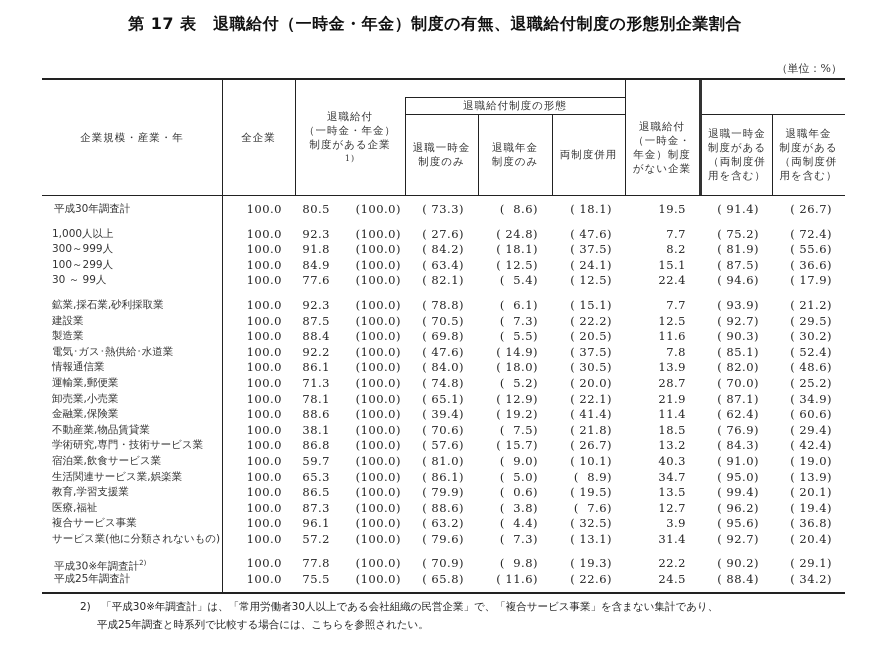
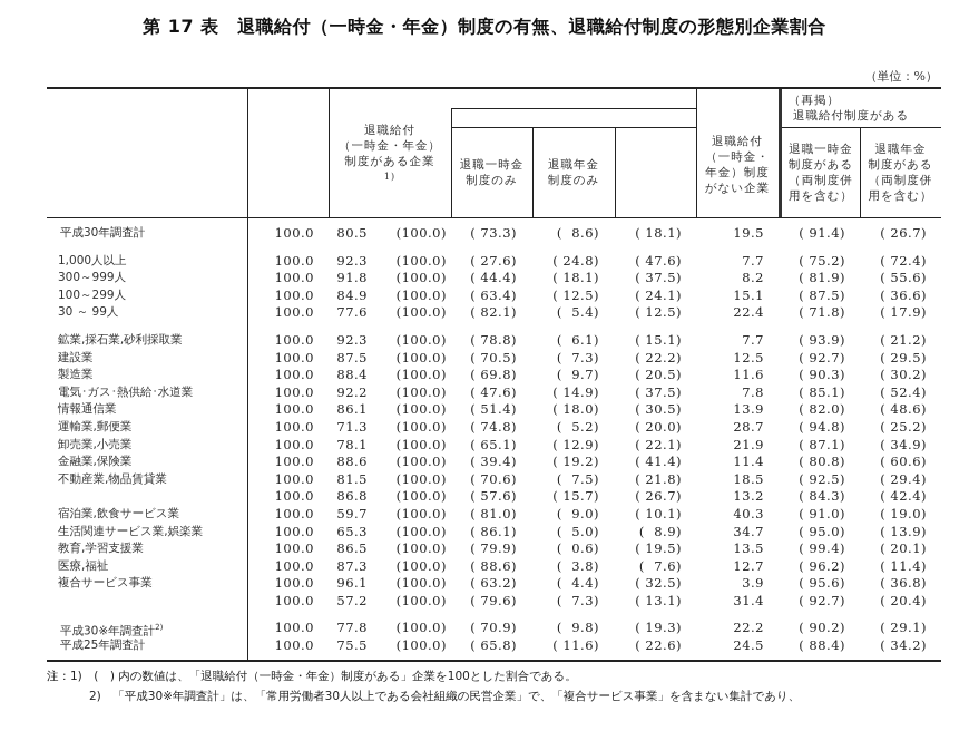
  第 17 表 退職給付（一時金・年金）制度の有無、退職給付制度の形態別企業割合
  （単位：%）
- 企業規模・産業・年
- 全企業
  退職給付
  （一時金・年金）
  制度がある企業
  1)
- 退職給付制度の形態
  退職一時金
  制度のみ
  退職年金
  制度のみ
- 両制度併用
  退職給付
  （一時金・
  年金）制度
  がない企業
+ （再掲）
+ 退職給付制度がある
  退職一時金
  制度がある
  （両制度併
  用を含む）
  退職年金
  制度がある
  （両制度併
  用を含む）
  平成30年調査計
  100.0
  80.5
  (100.0)
  ( 73.3)
  ( 8.6)
  ( 18.1)
  19.5
  ( 91.4)
  ( 26.7)
  1,000人以上
  100.0
  92.3
  (100.0)
  ( 27.6)
  ( 24.8)
  ( 47.6)
  7.7
  ( 75.2)
  ( 72.4)
  300～999人
  100.0
  91.8
  (100.0)
- ( 84.2)
+ ( 44.4)
  ( 18.1)
  ( 37.5)
  8.2
  ( 81.9)
  ( 55.6)
  100～299人
  100.0
  84.9
  (100.0)
  ( 63.4)
  ( 12.5)
  ( 24.1)
  15.1
  ( 87.5)
  ( 36.6)
  30 ～ 99人
  100.0
  77.6
  (100.0)
  ( 82.1)
  ( 5.4)
  ( 12.5)
  22.4
- ( 94.6)
+ ( 71.8)
  ( 17.9)
  鉱業,採石業,砂利採取業
  100.0
  92.3
  (100.0)
  ( 78.8)
  ( 6.1)
  ( 15.1)
  7.7
  ( 93.9)
  ( 21.2)
  建設業
  100.0
  87.5
  (100.0)
  ( 70.5)
  ( 7.3)
  ( 22.2)
  12.5
  ( 92.7)
  ( 29.5)
  製造業
  100.0
  88.4
  (100.0)
  ( 69.8)
- ( 5.5)
+ ( 9.7)
  ( 20.5)
  11.6
  ( 90.3)
  ( 30.2)
  電気･ガス･熱供給･水道業
  100.0
  92.2
  (100.0)
  ( 47.6)
  ( 14.9)
  ( 37.5)
  7.8
  ( 85.1)
  ( 52.4)
  情報通信業
  100.0
  86.1
  (100.0)
- ( 84.0)
+ ( 51.4)
  ( 18.0)
  ( 30.5)
  13.9
  ( 82.0)
  ( 48.6)
  運輸業,郵便業
  100.0
  71.3
  (100.0)
  ( 74.8)
  ( 5.2)
  ( 20.0)
  28.7
- ( 70.0)
+ ( 94.8)
  ( 25.2)
  卸売業,小売業
  100.0
  78.1
  (100.0)
  ( 65.1)
  ( 12.9)
  ( 22.1)
  21.9
  ( 87.1)
  ( 34.9)
  金融業,保険業
  100.0
  88.6
  (100.0)
  ( 39.4)
  ( 19.2)
  ( 41.4)
  11.4
- ( 62.4)
+ ( 80.8)
  ( 60.6)
  不動産業,物品賃貸業
  100.0
- 38.1
+ 81.5
  (100.0)
  ( 70.6)
  ( 7.5)
  ( 21.8)
  18.5
- ( 76.9)
+ ( 92.5)
  ( 29.4)
- 学術研究,専門・技術サービス業
  100.0
  86.8
  (100.0)
  ( 57.6)
  ( 15.7)
  ( 26.7)
  13.2
  ( 84.3)
  ( 42.4)
  宿泊業,飲食サービス業
  100.0
  59.7
  (100.0)
  ( 81.0)
  ( 9.0)
  ( 10.1)
  40.3
  ( 91.0)
  ( 19.0)
  生活関連サービス業,娯楽業
  100.0
  65.3
  (100.0)
  ( 86.1)
  ( 5.0)
  ( 8.9)
  34.7
  ( 95.0)
  ( 13.9)
  教育,学習支援業
  100.0
  86.5
  (100.0)
  ( 79.9)
  ( 0.6)
  ( 19.5)
  13.5
  ( 99.4)
  ( 20.1)
  医療,福祉
  100.0
  87.3
  (100.0)
  ( 88.6)
  ( 3.8)
  ( 7.6)
  12.7
  ( 96.2)
- ( 19.4)
+ ( 11.4)
  複合サービス事業
  100.0
  96.1
  (100.0)
  ( 63.2)
  ( 4.4)
  ( 32.5)
  3.9
  ( 95.6)
  ( 36.8)
- サービス業(他に分類されないもの)
  100.0
  57.2
  (100.0)
  ( 79.6)
  ( 7.3)
  ( 13.1)
  31.4
  ( 92.7)
  ( 20.4)
  平成30※年調査計2)
  100.0
  77.8
  (100.0)
  ( 70.9)
  ( 9.8)
  ( 19.3)
  22.2
  ( 90.2)
  ( 29.1)
  平成25年調査計
  100.0
  75.5
  (100.0)
  ( 65.8)
  ( 11.6)
  ( 22.6)
  24.5
  ( 88.4)
  ( 34.2)
+ 注：1) ( ) 内の数値は、「退職給付（一時金・年金）制度がある」企業を100とした割合である。
  2) 「平成30※年調査計」は、「常用労働者30人以上である会社組織の民営企業」で、「複合サービス事業」を含まない集計であり、
- 平成25年調査と時系列で比較する場合には、こちらを参照されたい。
